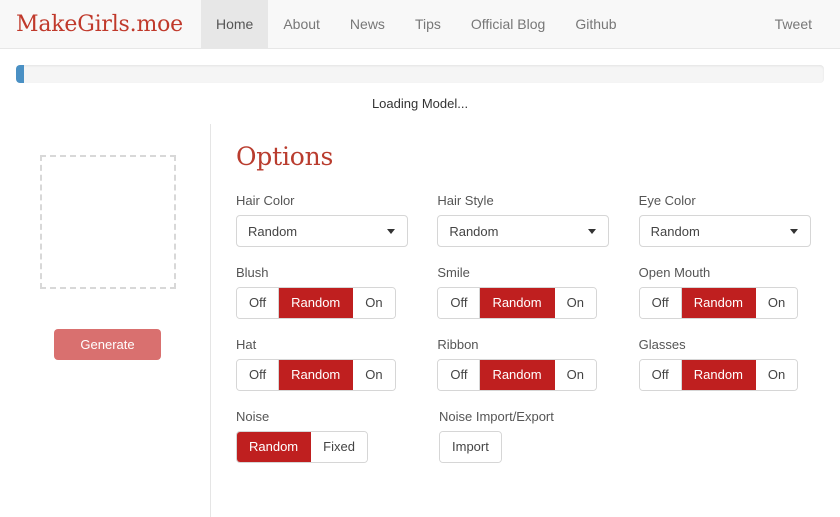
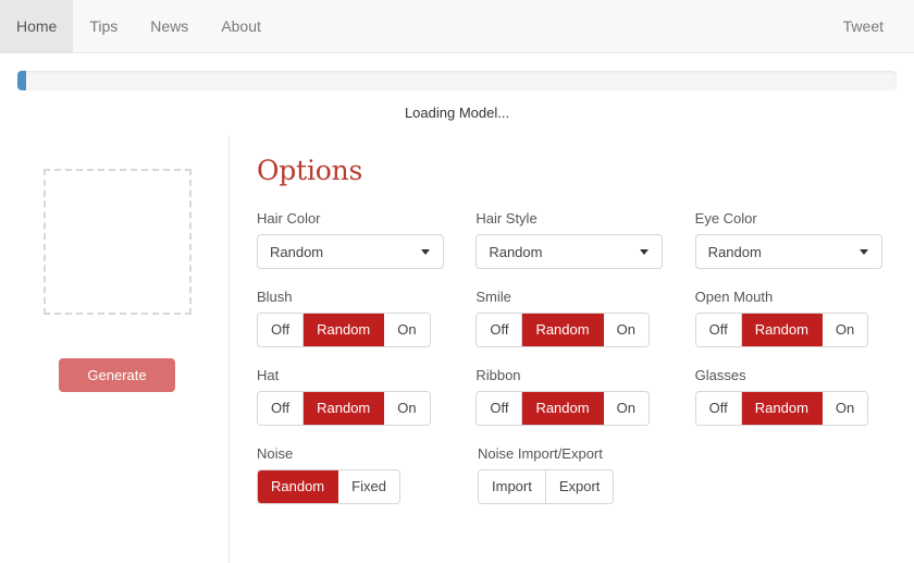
- MakeGirls.moe
  Home
- About
+ Tips
  News
- Tips
+ About
- Official Blog
- Github
  Tweet
  Loading Model...
  Generate
  Options
  Hair Color
  Random
  Hair Style
  Random
  Eye Color
  Random
  Blush
  Off
  Random
  On
  Smile
  Off
  Random
  On
  Open Mouth
  Off
  Random
  On
  Hat
  Off
  Random
  On
  Ribbon
  Off
  Random
  On
  Glasses
  Off
  Random
  On
  Noise
  Random
  Fixed
  Noise Import/Export
  Import
+ Export
